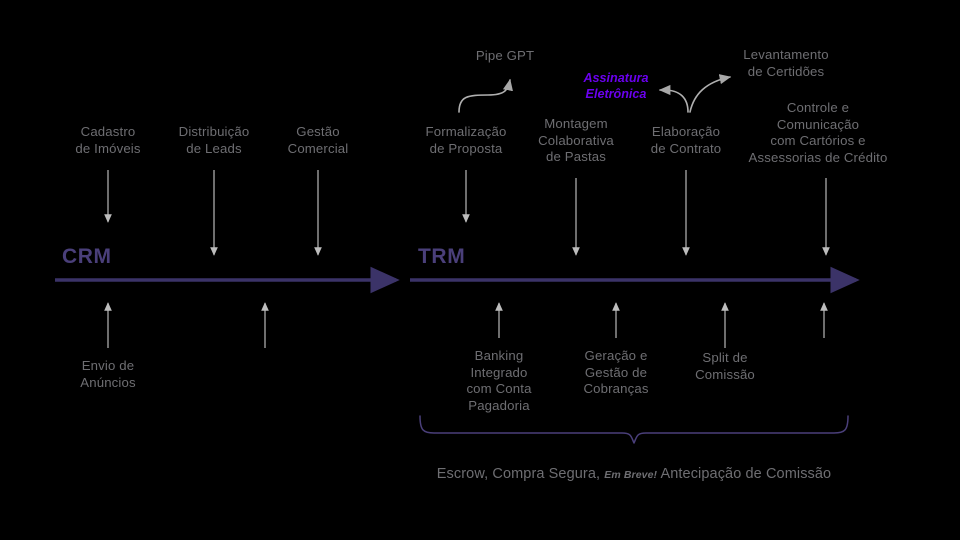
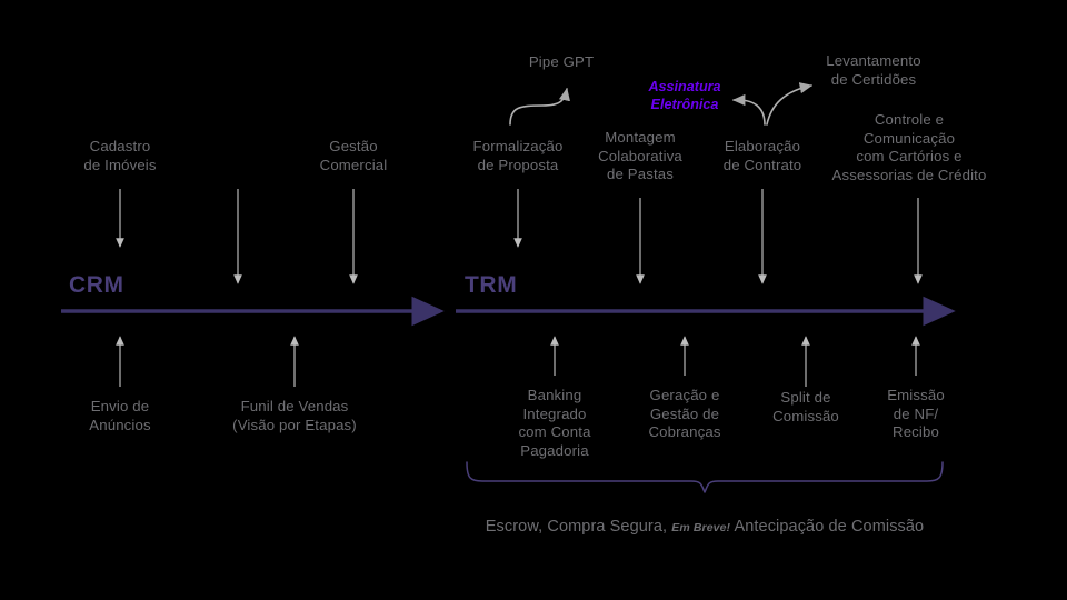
  CRM
  TRM
  Pipe GPT
  Levantamento
  de Certidões
  Assinatura
  Eletrônica
  Cadastro
  de Imóveis
- Distribuição
- de Leads
  Gestão
  Comercial
  Formalização
  de Proposta
  Montagem
  Colaborativa
  de Pastas
  Elaboração
  de Contrato
  Controle e
  Comunicação
  com Cartórios e
  Assessorias de Crédito
  Envio de
  Anúncios
+ Funil de Vendas
+ (Visão por Etapas)
  Banking
  Integrado
  com Conta
  Pagadoria
  Geração e
  Gestão de
  Cobranças
  Split de
  Comissão
+ Emissão
+ de NF/
+ Recibo
  Escrow, Compra Segura, Em Breve! Antecipação de Comissão
